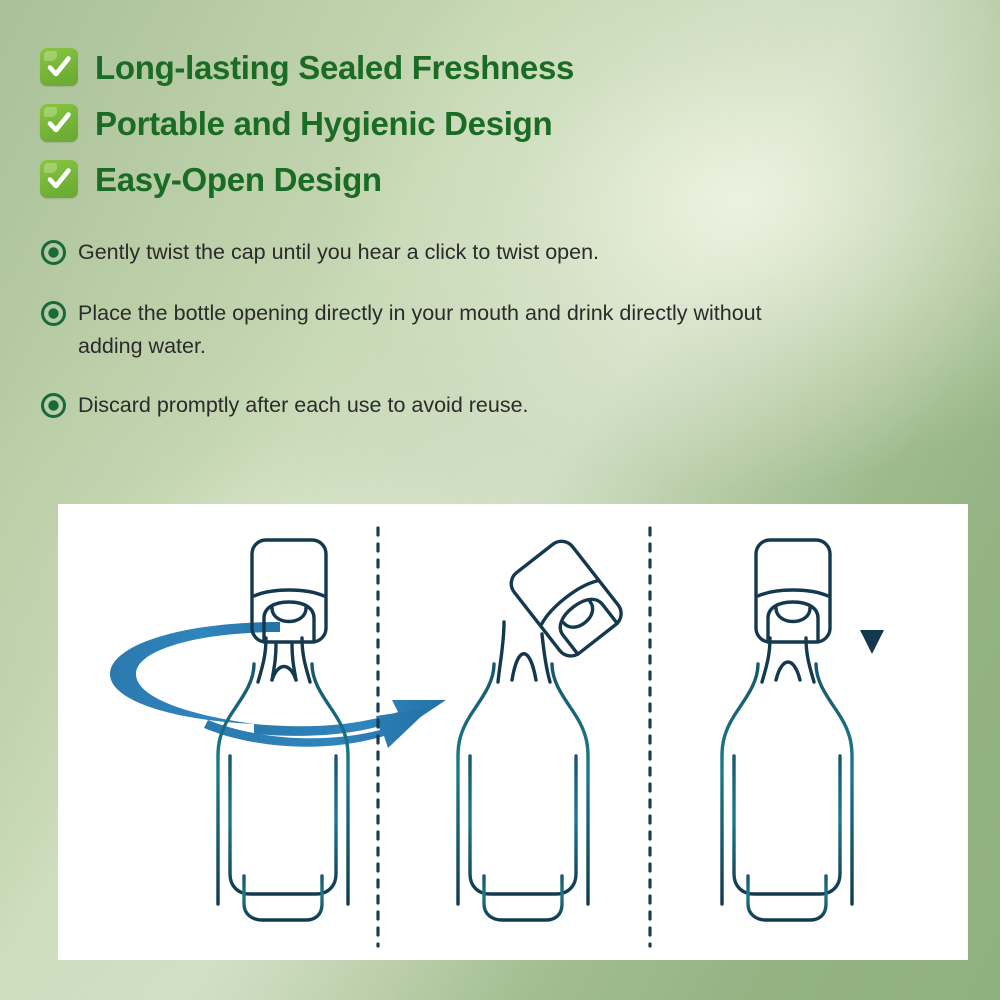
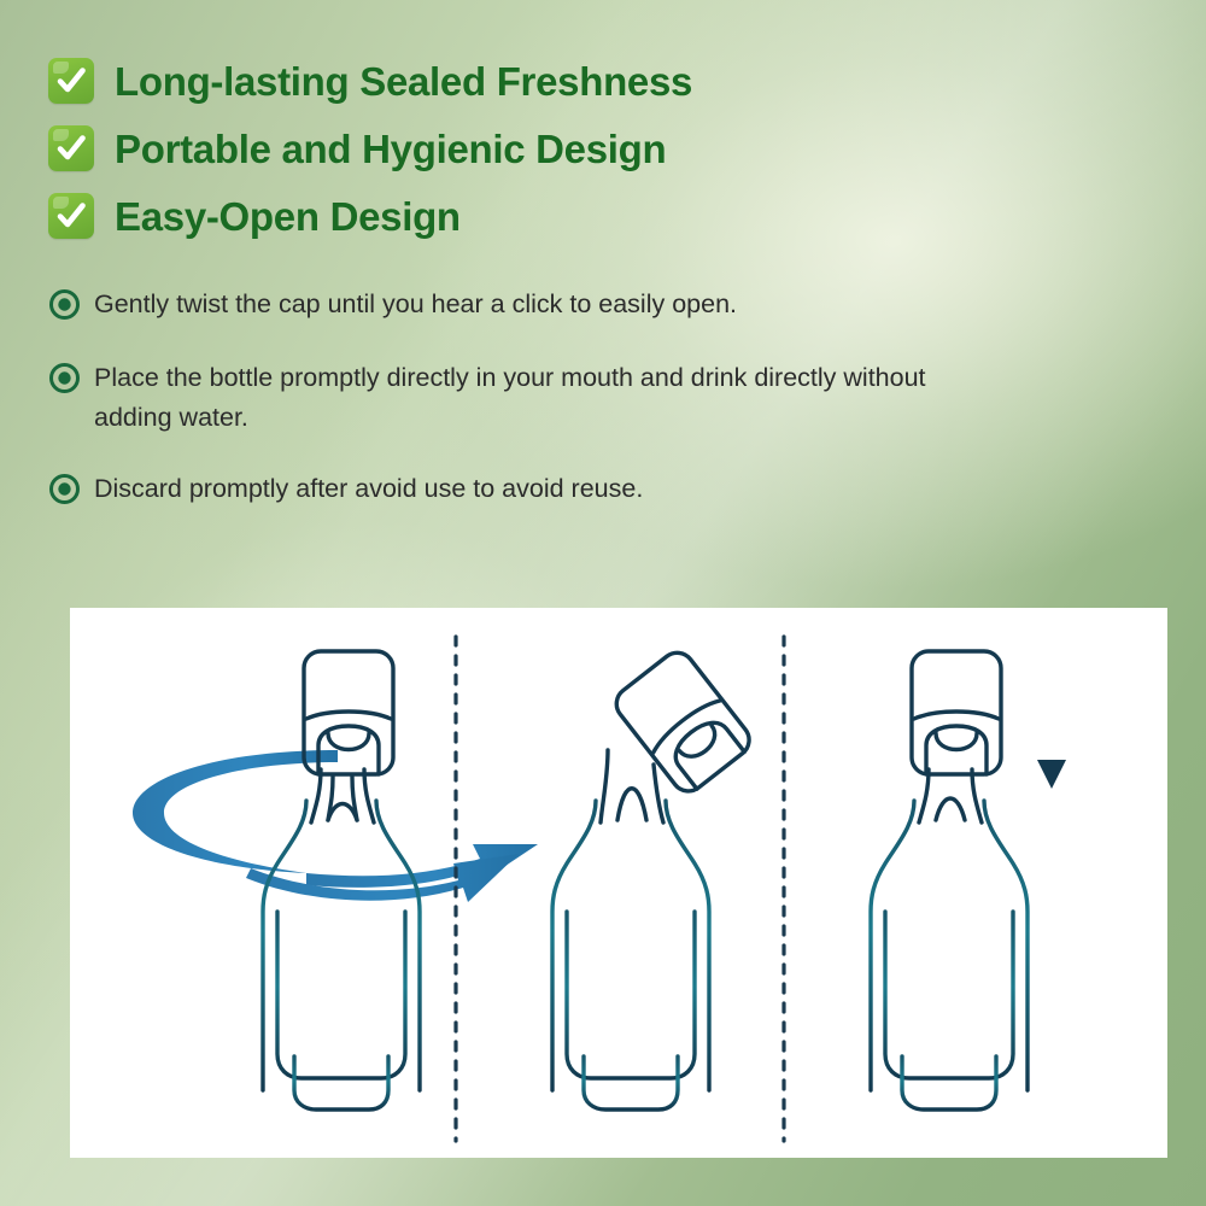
  Long-lasting Sealed Freshness
  Portable and Hygienic Design
  Easy-Open Design
- Gently twist the cap until you hear a click to twist open.
+ Gently twist the cap until you hear a click to easily open.
- Place the bottle opening directly in your mouth and drink directly without adding water.
+ Place the bottle promptly directly in your mouth and drink directly without adding water.
- Discard promptly after each use to avoid reuse.
+ Discard promptly after avoid use to avoid reuse.
